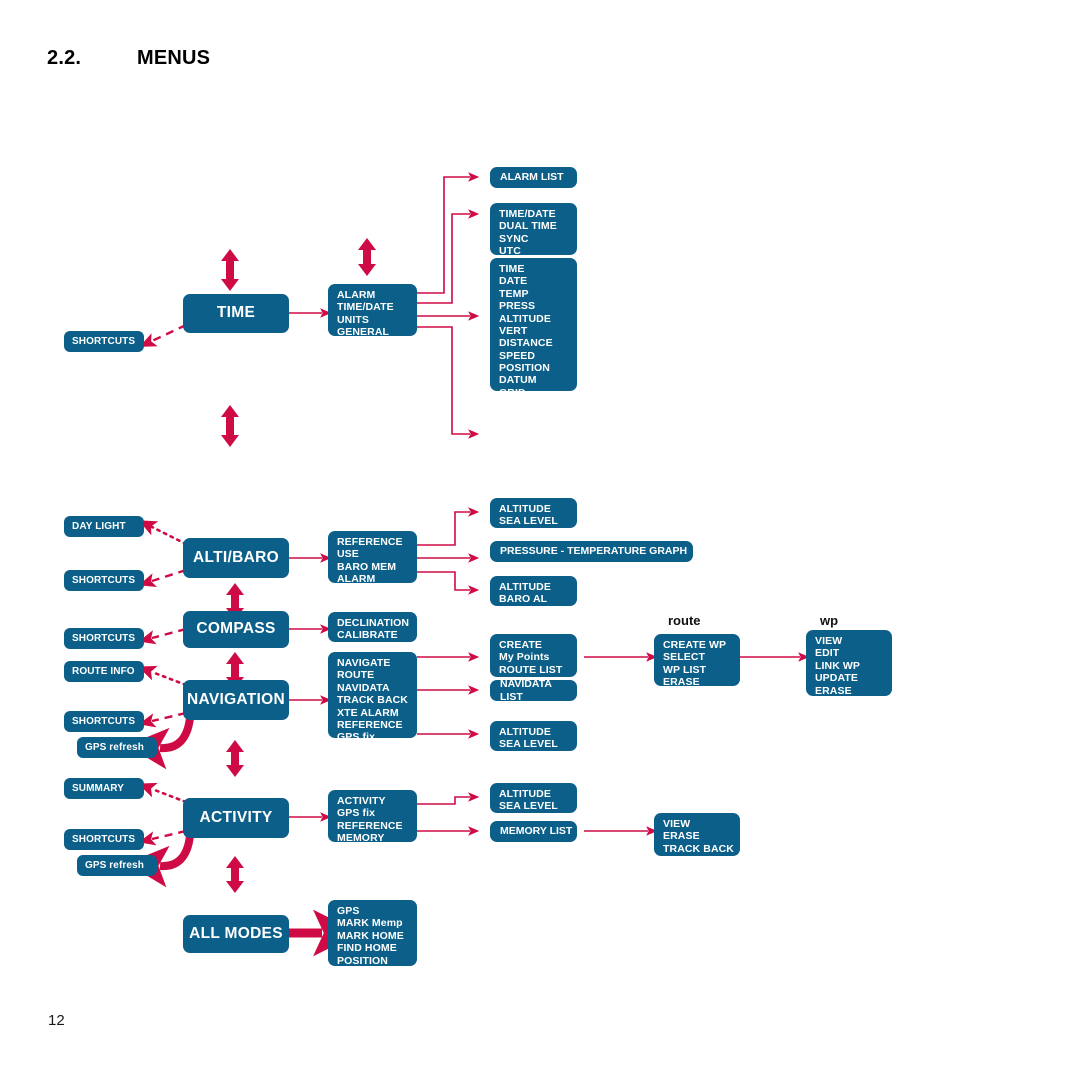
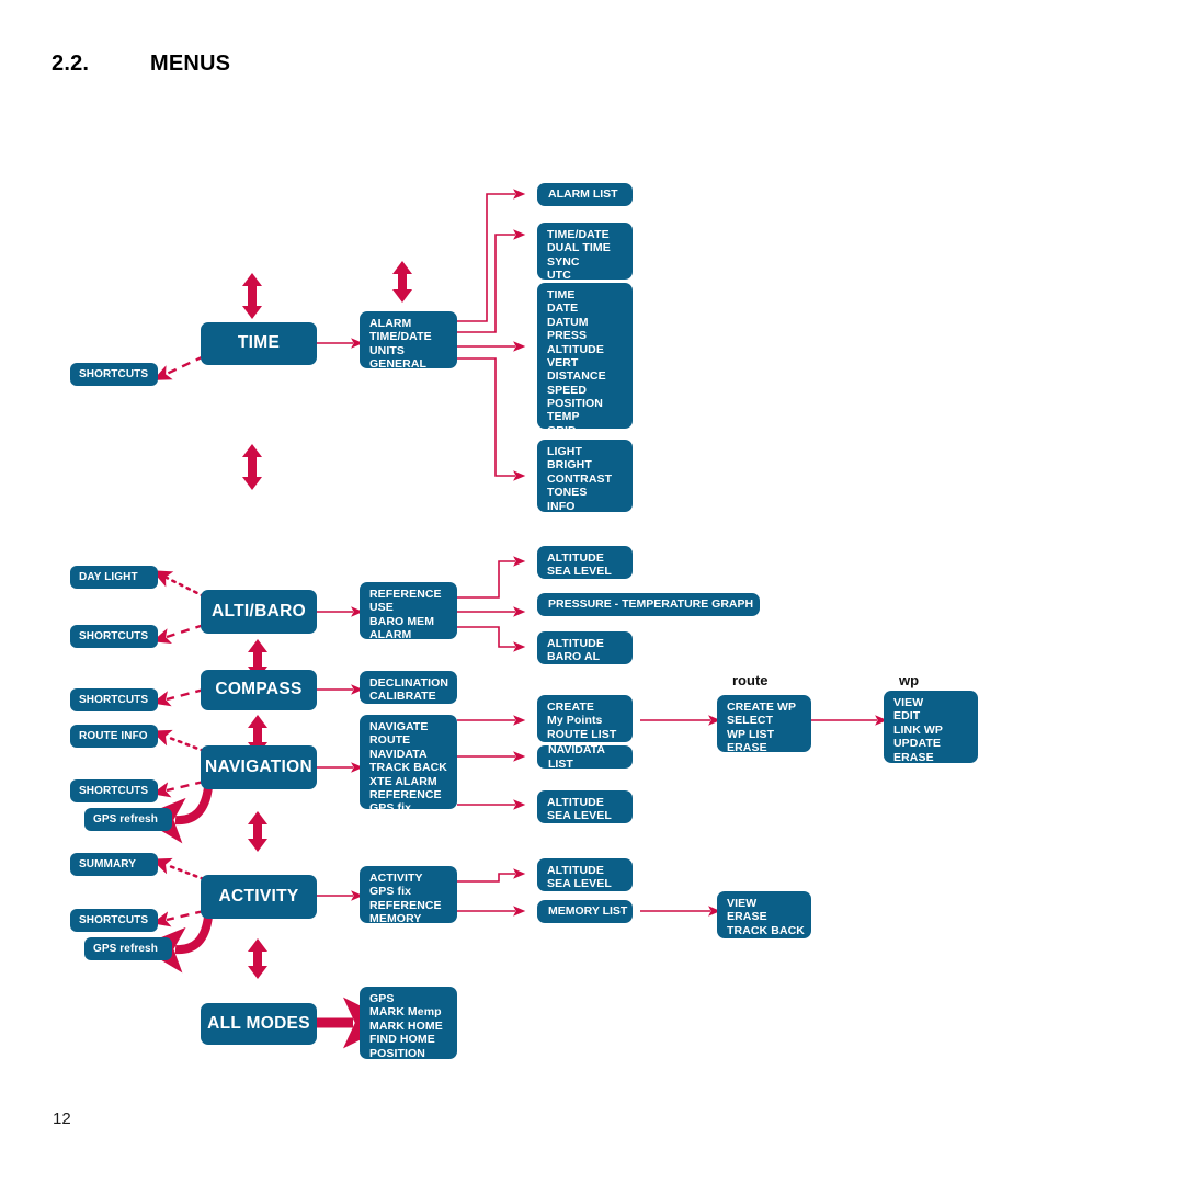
  2.2. MENUS
  TIME
  SHORTCUTS
  ALARM
  TIME/DATE
  UNITS
  GENERAL
  ALARM LIST
  TIME/DATE
  DUAL TIME
  SYNC
  UTC
  TIME
  DATE
- TEMP
+ DATUM
  PRESS
  ALTITUDE
  VERT
  DISTANCE
  SPEED
  POSITION
- DATUM
+ TEMP
  GRID
+ LIGHT
+ BRIGHT
+ CONTRAST
+ TONES
+ INFO
  DAY LIGHT
  SHORTCUTS
  ALTI/BARO
  REFERENCE
  USE
  BARO MEM
  ALARM
  ALTITUDE
  SEA LEVEL
  PRESSURE - TEMPERATURE GRAPH
  ALTITUDE
  BARO AL
  SHORTCUTS
  COMPASS
  DECLINATION
  CALIBRATE
  ROUTE INFO
  SHORTCUTS
  GPS refresh
  NAVIGATION
  NAVIGATE
  ROUTE
  NAVIDATA
  TRACK BACK
  XTE ALARM
  REFERENCE
  GPS fix
  CREATE
  My Points
  ROUTE LIST
  NAVIDATA LIST
  ALTITUDE
  SEA LEVEL
  route
  CREATE WP
  SELECT
  WP LIST
  ERASE
  wp
  VIEW
  EDIT
  LINK WP
  UPDATE
  ERASE
  SUMMARY
  SHORTCUTS
  GPS refresh
  ACTIVITY
  ACTIVITY
  GPS fix
  REFERENCE
  MEMORY
  ALTITUDE
  SEA LEVEL
  MEMORY LIST
  VIEW
  ERASE
  TRACK BACK
  ALL MODES
  GPS
  MARK Memp
  MARK HOME
  FIND HOME
  POSITION
  12
